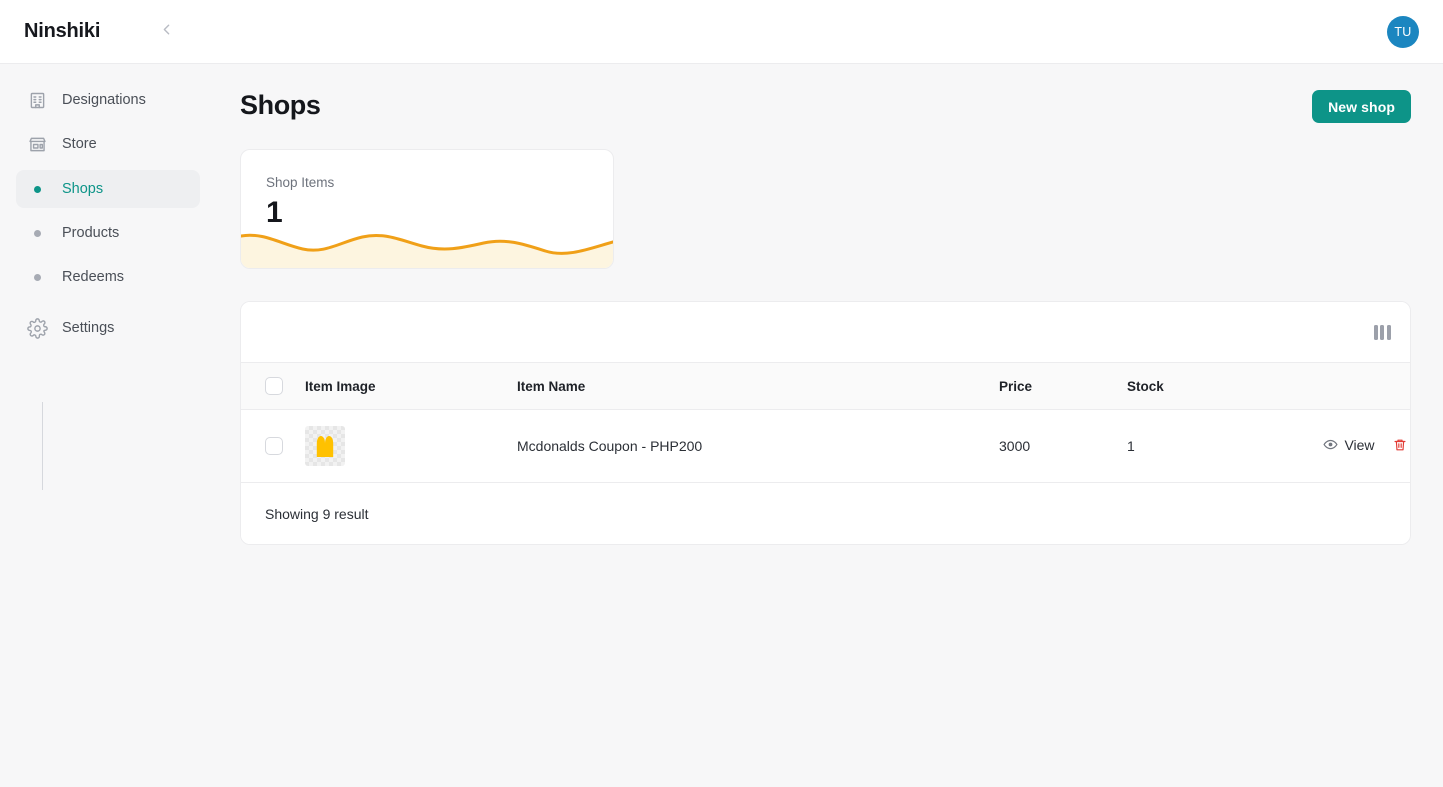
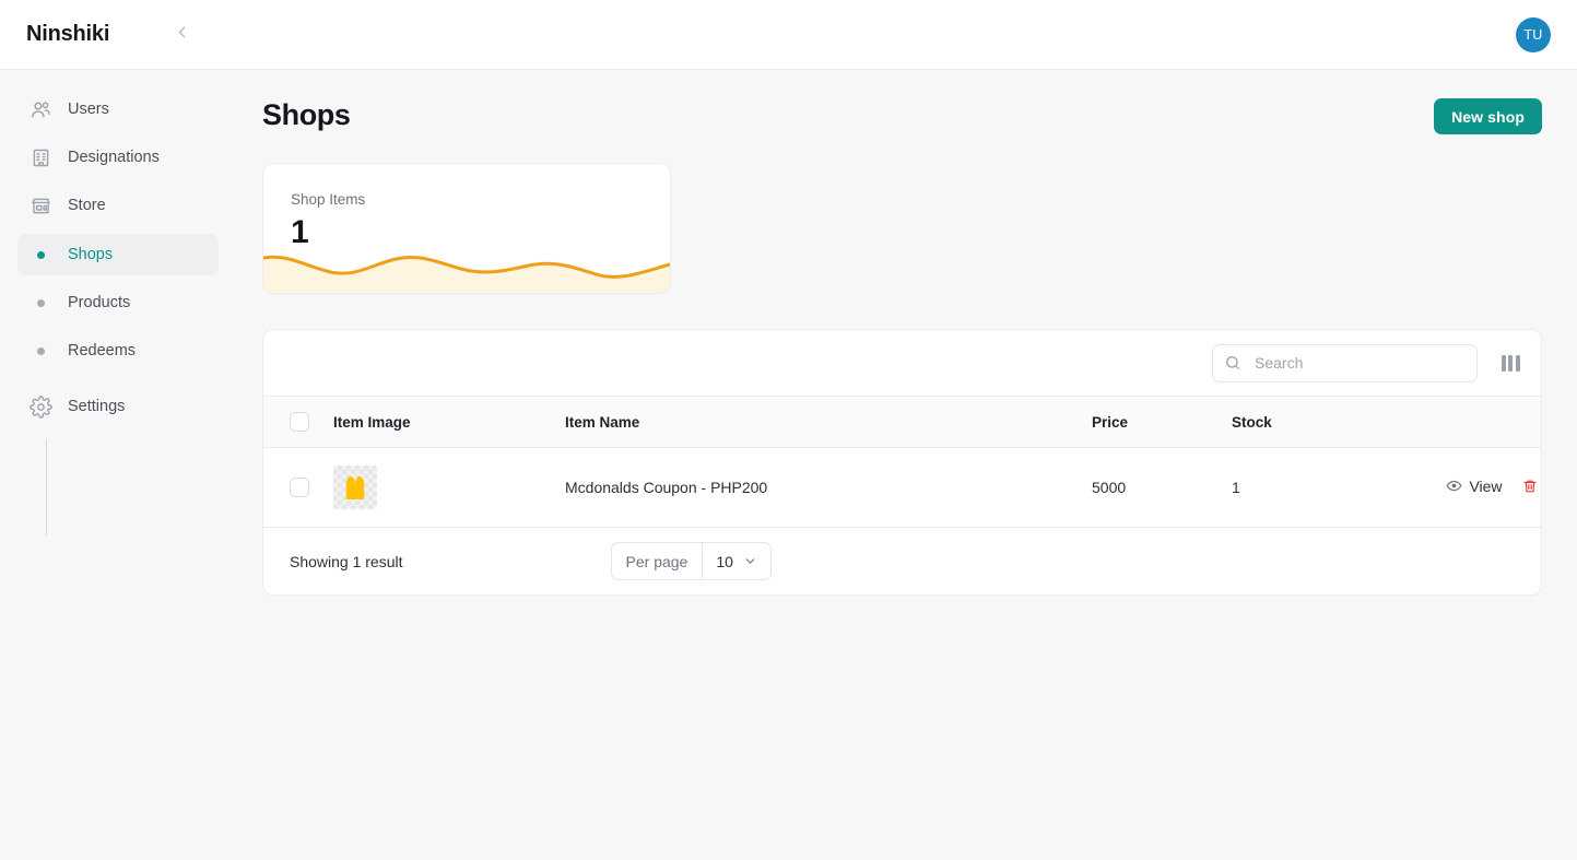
  Ninshiki
  TU
+ Users
  Designations
  Store
  Shops
  Products
  Redeems
  Settings
  Shops
  New shop
  Shop Items
  1
+ Search
  	Item Image	Item Name	Price	Stock
- 		Mcdonalds Coupon - PHP200	3000	1	View
+ 		Mcdonalds Coupon - PHP200	5000	1	View
- Showing 9 result
+ Showing 1 result
+ Per page
+ 10
